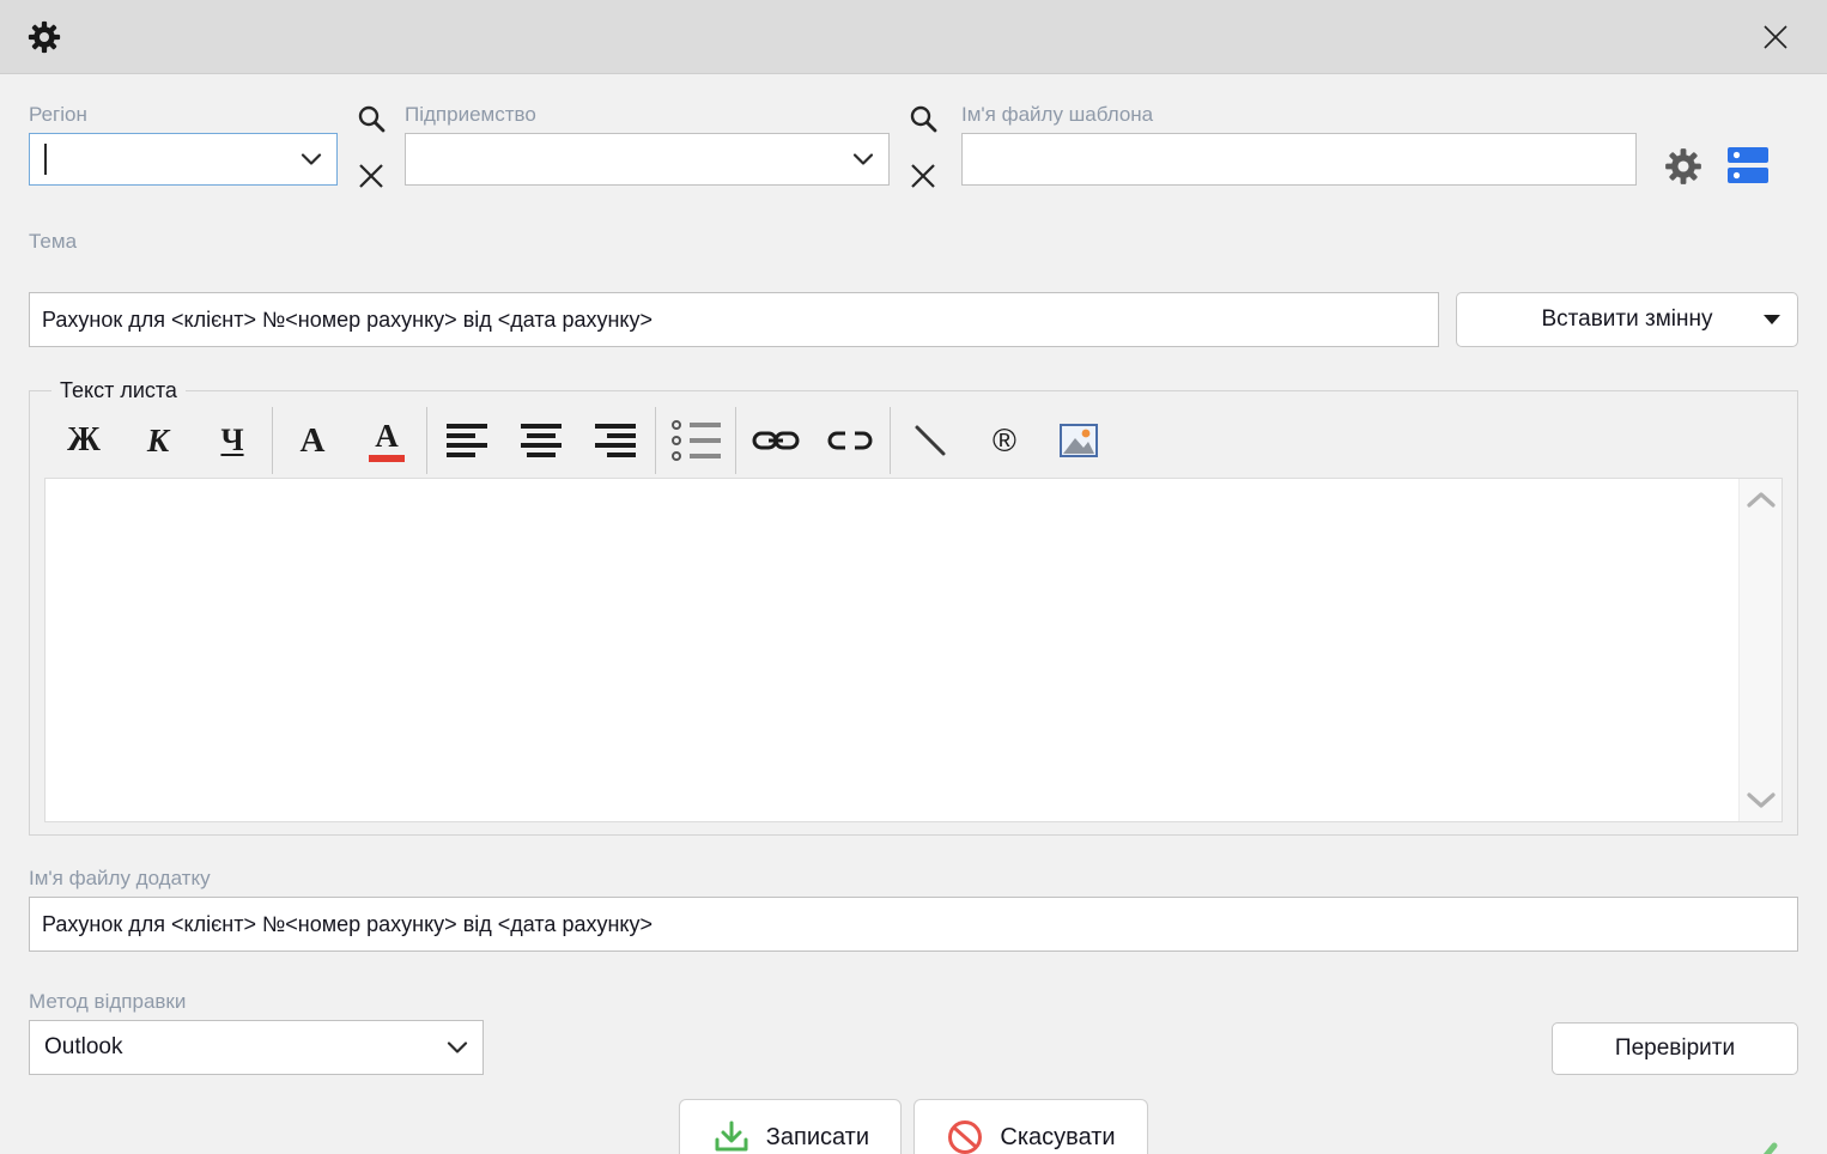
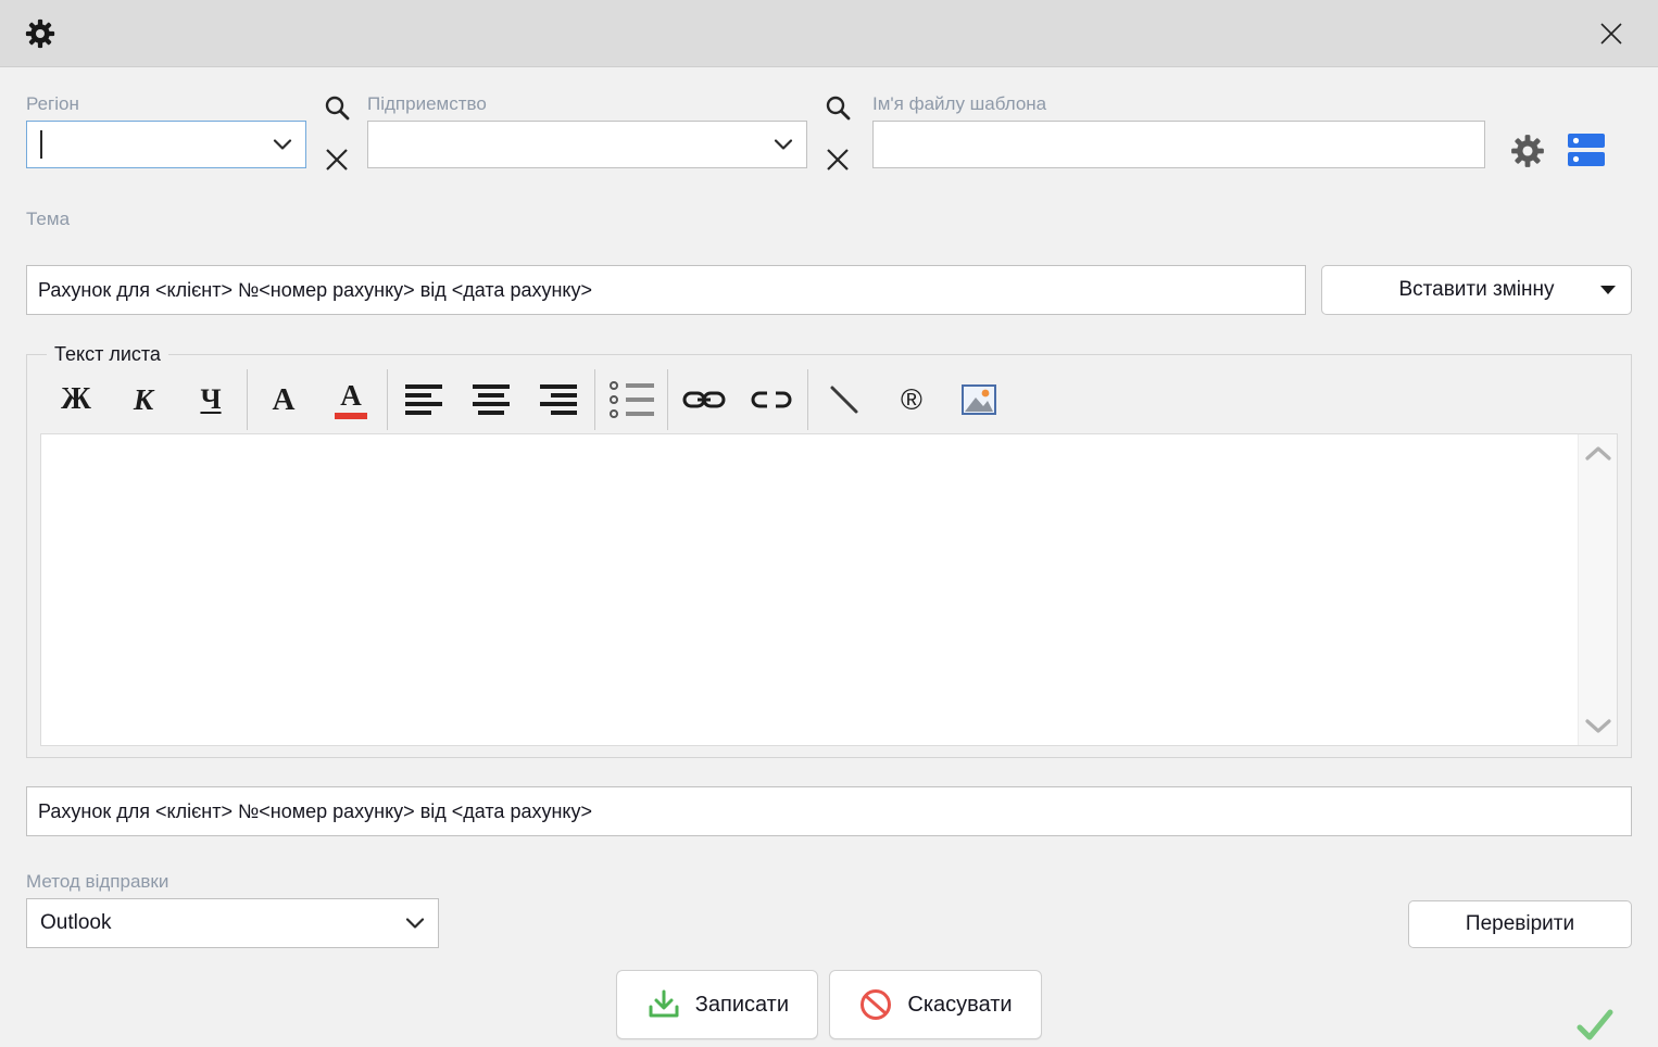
  Регіон
  Підприемство
  Ім'я файлу шаблона
  Тема
  Рахунок для <клієнт> №<номер рахунку> від <дата рахунку>
  Вставити змінну
  Текст листа
  Ж
  К
  Ч
  А
  А
  ®
- Ім'я файлу додатку
  Рахунок для <клієнт> №<номер рахунку> від <дата рахунку>
  Метод відправки
  Outlook
  Перевірити
  Записати
  Скасувати
